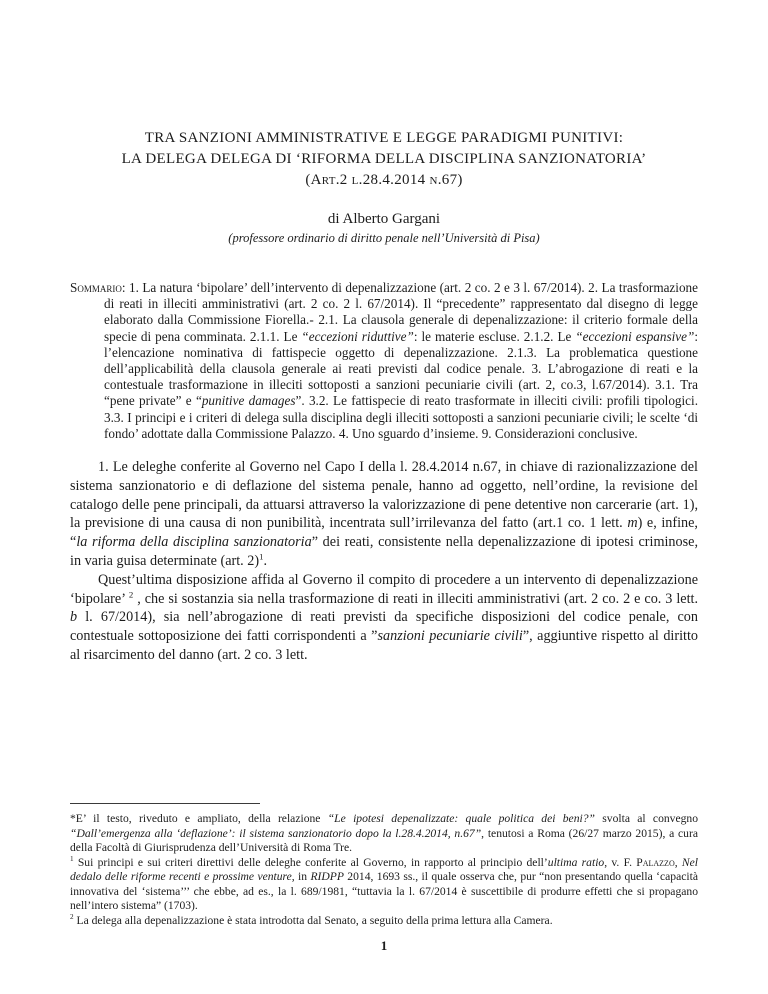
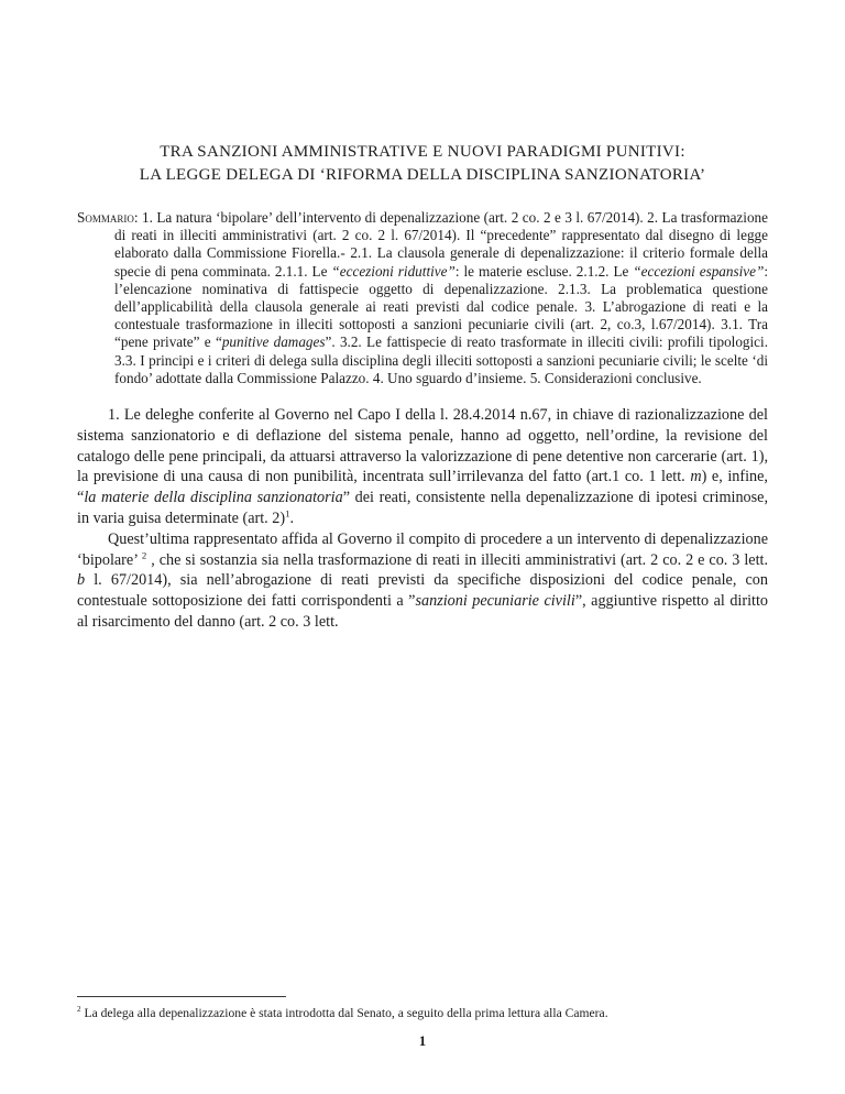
- TRA SANZIONI AMMINISTRATIVE E LEGGE PARADIGMI PUNITIVI:
+ TRA SANZIONI AMMINISTRATIVE E NUOVI PARADIGMI PUNITIVI:
- LA DELEGA DELEGA DI ‘RIFORMA DELLA DISCIPLINA SANZIONATORIA’
+ LA LEGGE DELEGA DI ‘RIFORMA DELLA DISCIPLINA SANZIONATORIA’
- (Art.2 l.28.4.2014 n.67)
- di Alberto Gargani
- (professore ordinario di diritto penale nell’Università di Pisa)
- Sommario: 1. La natura ‘bipolare’ dell’intervento di depenalizzazione (art. 2 co. 2 e 3 l. 67/2014). 2. La trasformazione di reati in illeciti amministrativi (art. 2 co. 2 l. 67/2014). Il “precedente” rappresentato dal disegno di legge elaborato dalla Commissione Fiorella.- 2.1. La clausola generale di depenalizzazione: il criterio formale della specie di pena comminata. 2.1.1. Le “eccezioni riduttive”: le materie escluse. 2.1.2. Le “eccezioni espansive”: l’elencazione nominativa di fattispecie oggetto di depenalizzazione. 2.1.3. La problematica questione dell’applicabilità della clausola generale ai reati previsti dal codice penale. 3. L’abrogazione di reati e la contestuale trasformazione in illeciti sottoposti a sanzioni pecuniarie civili (art. 2, co.3, l.67/2014). 3.1. Tra “pene private” e “punitive damages”. 3.2. Le fattispecie di reato trasformate in illeciti civili: profili tipologici. 3.3. I principi e i criteri di delega sulla disciplina degli illeciti sottoposti a sanzioni pecuniarie civili; le scelte ‘di fondo’ adottate dalla Commissione Palazzo. 4. Uno sguardo d’insieme. 9. Considerazioni conclusive.
+ Sommario: 1. La natura ‘bipolare’ dell’intervento di depenalizzazione (art. 2 co. 2 e 3 l. 67/2014). 2. La trasformazione di reati in illeciti amministrativi (art. 2 co. 2 l. 67/2014). Il “precedente” rappresentato dal disegno di legge elaborato dalla Commissione Fiorella.- 2.1. La clausola generale di depenalizzazione: il criterio formale della specie di pena comminata. 2.1.1. Le “eccezioni riduttive”: le materie escluse. 2.1.2. Le “eccezioni espansive”: l’elencazione nominativa di fattispecie oggetto di depenalizzazione. 2.1.3. La problematica questione dell’applicabilità della clausola generale ai reati previsti dal codice penale. 3. L’abrogazione di reati e la contestuale trasformazione in illeciti sottoposti a sanzioni pecuniarie civili (art. 2, co.3, l.67/2014). 3.1. Tra “pene private” e “punitive damages”. 3.2. Le fattispecie di reato trasformate in illeciti civili: profili tipologici. 3.3. I principi e i criteri di delega sulla disciplina degli illeciti sottoposti a sanzioni pecuniarie civili; le scelte ‘di fondo’ adottate dalla Commissione Palazzo. 4. Uno sguardo d’insieme. 5. Considerazioni conclusive.
- 1. Le deleghe conferite al Governo nel Capo I della l. 28.4.2014 n.67, in chiave di razionalizzazione del sistema sanzionatorio e di deflazione del sistema penale, hanno ad oggetto, nell’ordine, la revisione del catalogo delle pene principali, da attuarsi attraverso la valorizzazione di pene detentive non carcerarie (art. 1), la previsione di una causa di non punibilità, incentrata sull’irrilevanza del fatto (art.1 co. 1 lett. m) e, infine, “la riforma della disciplina sanzionatoria” dei reati, consistente nella depenalizzazione di ipotesi criminose, in varia guisa determinate (art. 2)1.
+ 1. Le deleghe conferite al Governo nel Capo I della l. 28.4.2014 n.67, in chiave di razionalizzazione del sistema sanzionatorio e di deflazione del sistema penale, hanno ad oggetto, nell’ordine, la revisione del catalogo delle pene principali, da attuarsi attraverso la valorizzazione di pene detentive non carcerarie (art. 1), la previsione di una causa di non punibilità, incentrata sull’irrilevanza del fatto (art.1 co. 1 lett. m) e, infine, “la materie della disciplina sanzionatoria” dei reati, consistente nella depenalizzazione di ipotesi criminose, in varia guisa determinate (art. 2)1.
- Quest’ultima disposizione affida al Governo il compito di procedere a un intervento di depenalizzazione ‘bipolare’ 2 , che si sostanzia sia nella trasformazione di reati in illeciti amministrativi (art. 2 co. 2 e co. 3 lett. b l. 67/2014), sia nell’abrogazione di reati previsti da specifiche disposizioni del codice penale, con contestuale sottoposizione dei fatti corrispondenti a ”sanzioni pecuniarie civili”, aggiuntive rispetto al diritto al risarcimento del danno (art. 2 co. 3 lett.
+ Quest’ultima rappresentato affida al Governo il compito di procedere a un intervento di depenalizzazione ‘bipolare’ 2 , che si sostanzia sia nella trasformazione di reati in illeciti amministrativi (art. 2 co. 2 e co. 3 lett. b l. 67/2014), sia nell’abrogazione di reati previsti da specifiche disposizioni del codice penale, con contestuale sottoposizione dei fatti corrispondenti a ”sanzioni pecuniarie civili”, aggiuntive rispetto al diritto al risarcimento del danno (art. 2 co. 3 lett.
- *E’ il testo, riveduto e ampliato, della relazione “Le ipotesi depenalizzate: quale politica dei beni?” svolta al convegno “Dall’emergenza alla ‘deflazione’: il sistema sanzionatorio dopo la l.28.4.2014, n.67”, tenutosi a Roma (26/27 marzo 2015), a cura della Facoltà di Giurisprudenza dell’Università di Roma Tre.
- 1 Sui principi e sui criteri direttivi delle deleghe conferite al Governo, in rapporto al principio dell’ultima ratio, v. F. Palazzo, Nel dedalo delle riforme recenti e prossime venture, in RIDPP 2014, 1693 ss., il quale osserva che, pur “non presentando quella ‘capacità innovativa del ‘sistema’’’ che ebbe, ad es., la l. 689/1981, “tuttavia la l. 67/2014 è suscettibile di produrre effetti che si propagano nell’intero sistema” (1703).
  2 La delega alla depenalizzazione è stata introdotta dal Senato, a seguito della prima lettura alla Camera.
  1
